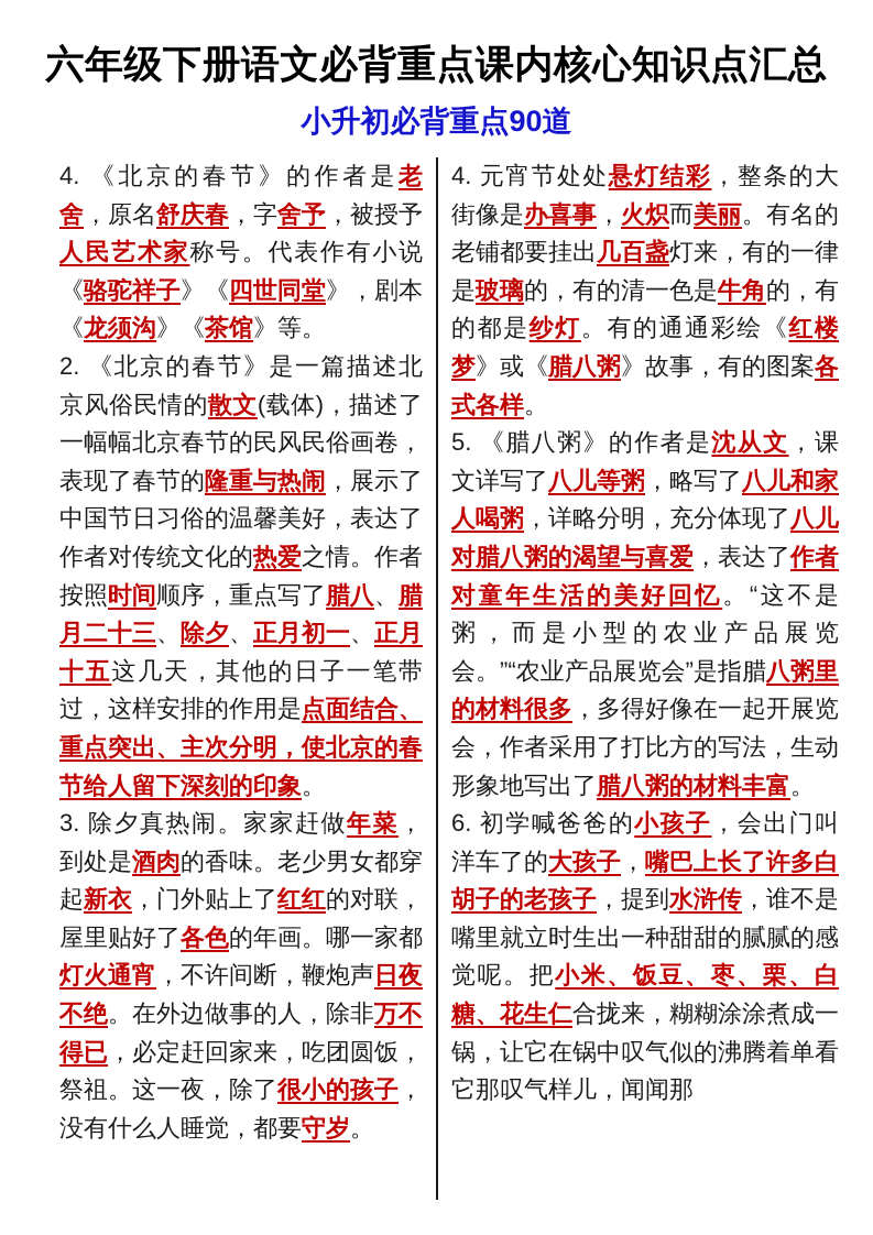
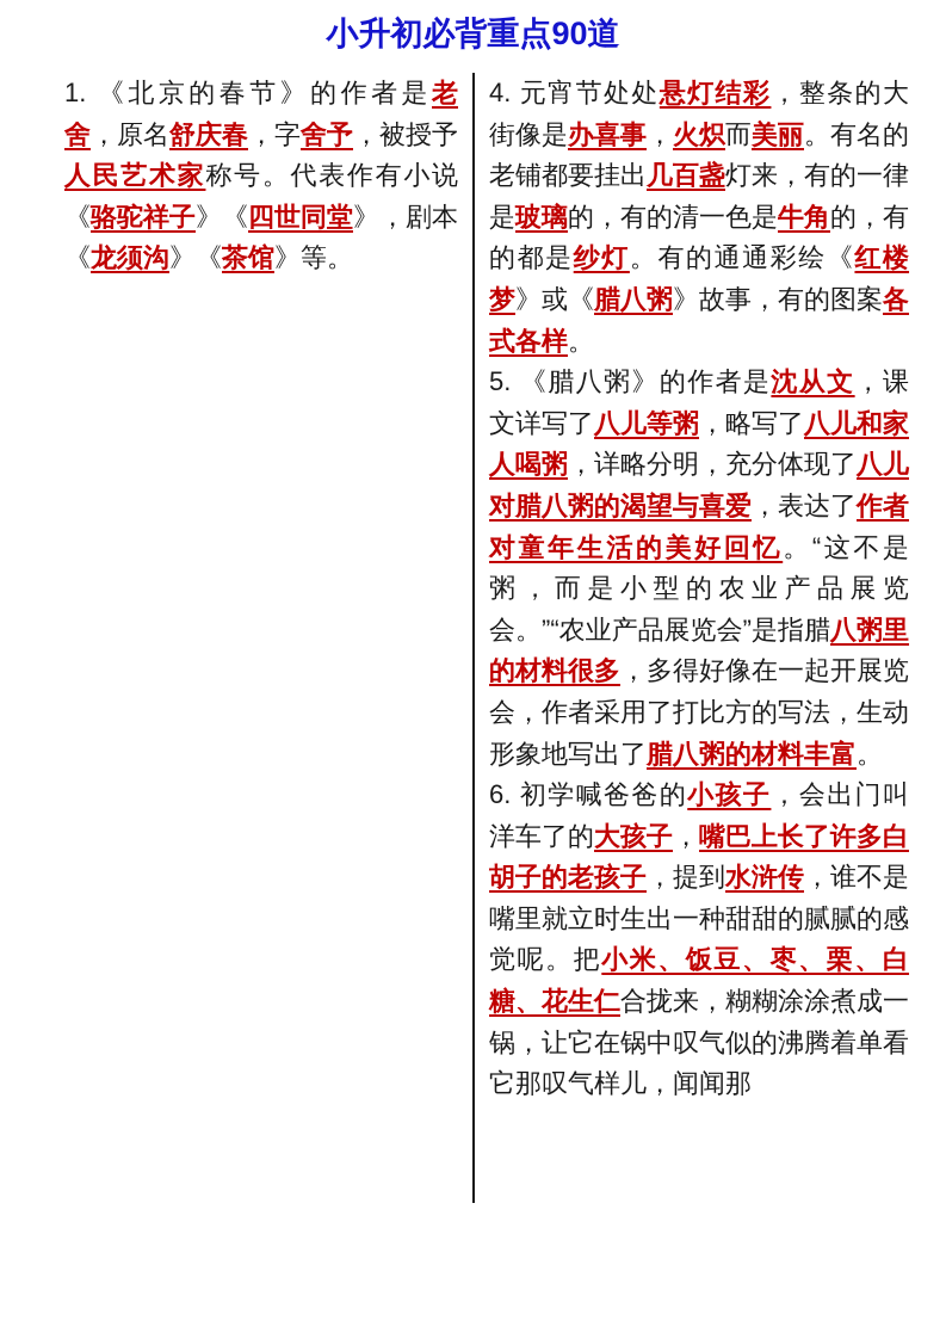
- 六年级下册语文必背重点课内核心知识点汇总
  小升初必背重点90道
- 4. 《北京的春节》的作者是老舍，原名舒庆春，字舍予，被授予人民艺术家称号。代表作有小说《骆驼祥子》《四世同堂》，剧本《龙须沟》《茶馆》等。
+ 1. 《北京的春节》的作者是老舍，原名舒庆春，字舍予，被授予人民艺术家称号。代表作有小说《骆驼祥子》《四世同堂》，剧本《龙须沟》《茶馆》等。
- 2. 《北京的春节》是一篇描述北京风俗民情的散文(载体)，描述了一幅幅北京春节的民风民俗画卷，表现了春节的隆重与热闹，展示了中国节日习俗的温馨美好，表达了作者对传统文化的热爱之情。作者按照时间顺序，重点写了腊八、腊月二十三、除夕、正月初一、正月十五这几天，其他的日子一笔带过，这样安排的作用是点面结合、重点突出、主次分明，使北京的春节给人留下深刻的印象。
- 3. 除夕真热闹。家家赶做年菜，到处是酒肉的香味。老少男女都穿起新衣，门外贴上了红红的对联，屋里贴好了各色的年画。哪一家都灯火通宵，不许间断，鞭炮声日夜不绝。在外边做事的人，除非万不得已，必定赶回家来，吃团圆饭，祭祖。这一夜，除了很小的孩子，没有什么人睡觉，都要守岁。
  4. 元宵节处处悬灯结彩，整条的大街像是办喜事，火炽而美丽。有名的老铺都要挂出几百盏灯来，有的一律是玻璃的，有的清一色是牛角的，有的都是纱灯。有的通通彩绘《红楼梦》或《腊八粥》故事，有的图案各式各样。
  5. 《腊八粥》的作者是沈从文，课文详写了八儿等粥，略写了八儿和家人喝粥，详略分明，充分体现了八儿对腊八粥的渴望与喜爱，表达了作者对童年生活的美好回忆。“这不是粥，而是小型的农业产品展览会。”“农业产品展览会”是指腊八粥里的材料很多，多得好像在一起开展览会，作者采用了打比方的写法，生动形象地写出了腊八粥的材料丰富。
  6. 初学喊爸爸的小孩子，会出门叫洋车了的大孩子，嘴巴上长了许多白胡子的老孩子，提到水浒传，谁不是嘴里就立时生出一种甜甜的腻腻的感觉呢。把小米、饭豆、枣、栗、白糖、花生仁合拢来，糊糊涂涂煮成一锅，让它在锅中叹气似的沸腾着单看它那叹气样儿，闻闻那
